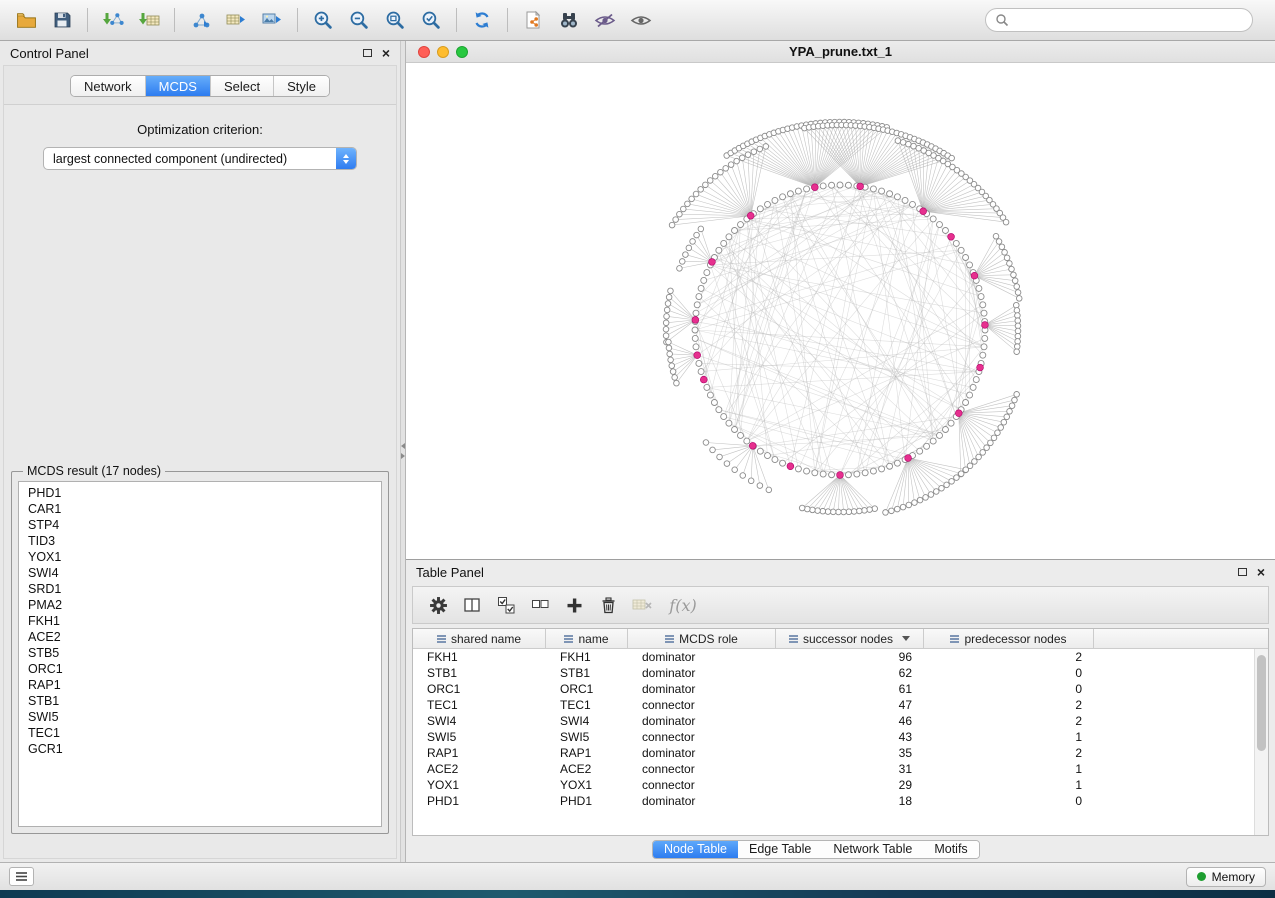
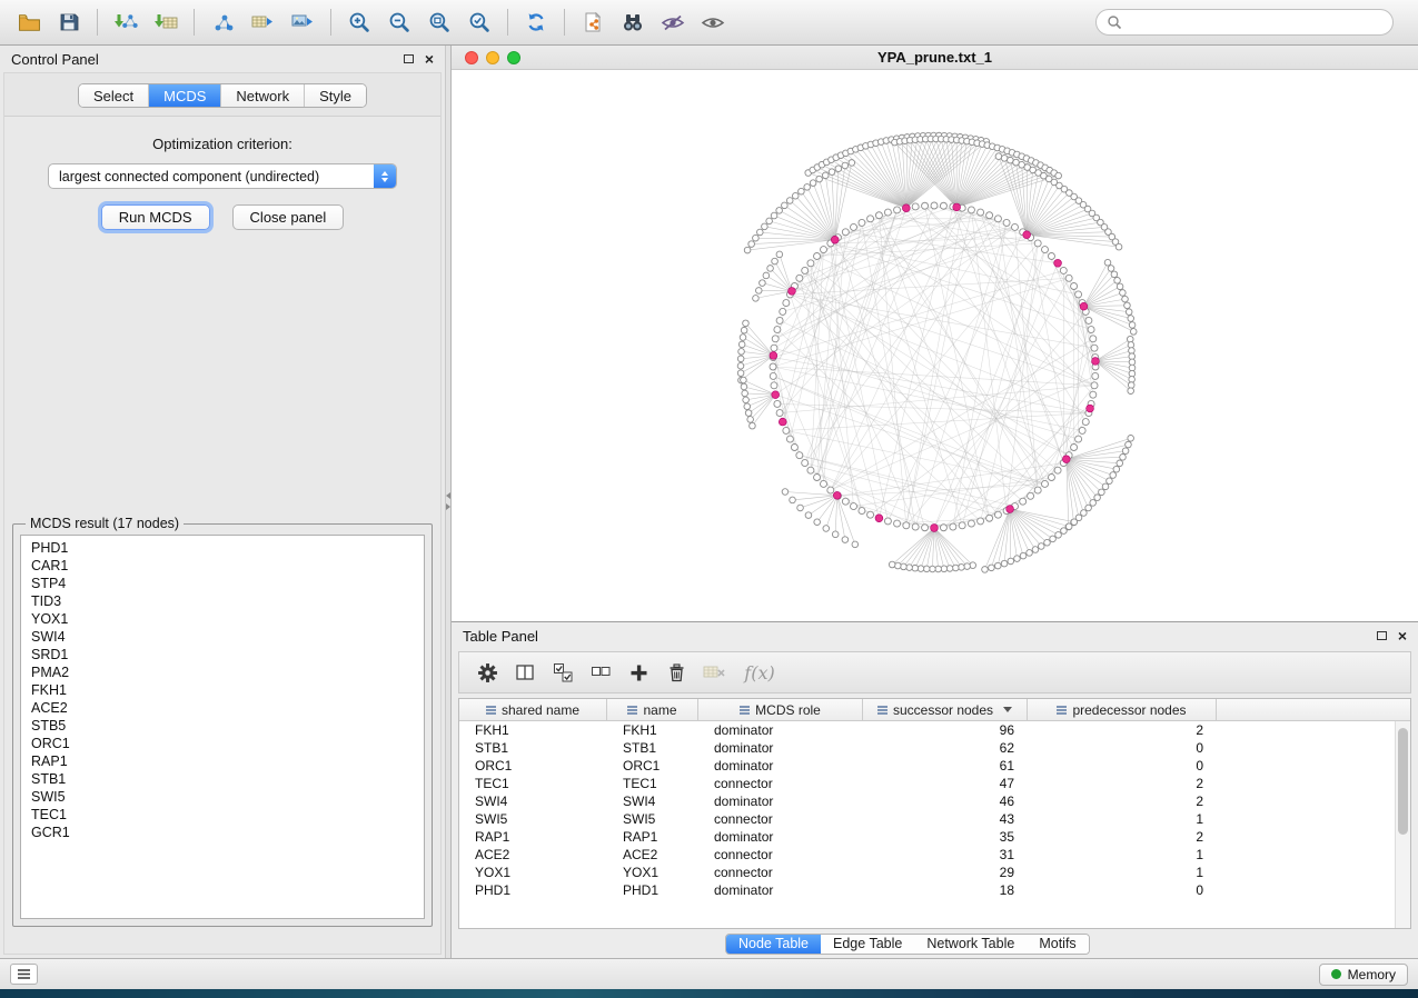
  Control Panel
  ×
- Network
+ Select
  MCDS
- Select
+ Network
  Style
  Optimization criterion:
  largest connected component (undirected)
+ Run MCDS
+ Close panel
  MCDS result (17 nodes)
  PHD1
  CAR1
  STP4
  TID3
  YOX1
  SWI4
  SRD1
  PMA2
  FKH1
  ACE2
  STB5
  ORC1
  RAP1
  STB1
  SWI5
  TEC1
  GCR1
  YPA_prune.txt_1
  Table Panel
  ×
  f(x)
  shared name
  name
  MCDS role
  successor nodes
  predecessor nodes
  FKH1
  FKH1
  dominator
  96
  2
  STB1
  STB1
  dominator
  62
  0
  ORC1
  ORC1
  dominator
  61
  0
  TEC1
  TEC1
  connector
  47
  2
  SWI4
  SWI4
  dominator
  46
  2
  SWI5
  SWI5
  connector
  43
  1
  RAP1
  RAP1
  dominator
  35
  2
  ACE2
  ACE2
  connector
  31
  1
  YOX1
  YOX1
  connector
  29
  1
  PHD1
  PHD1
  dominator
  18
  0
  Node Table
  Edge Table
  Network Table
  Motifs
  Memory
